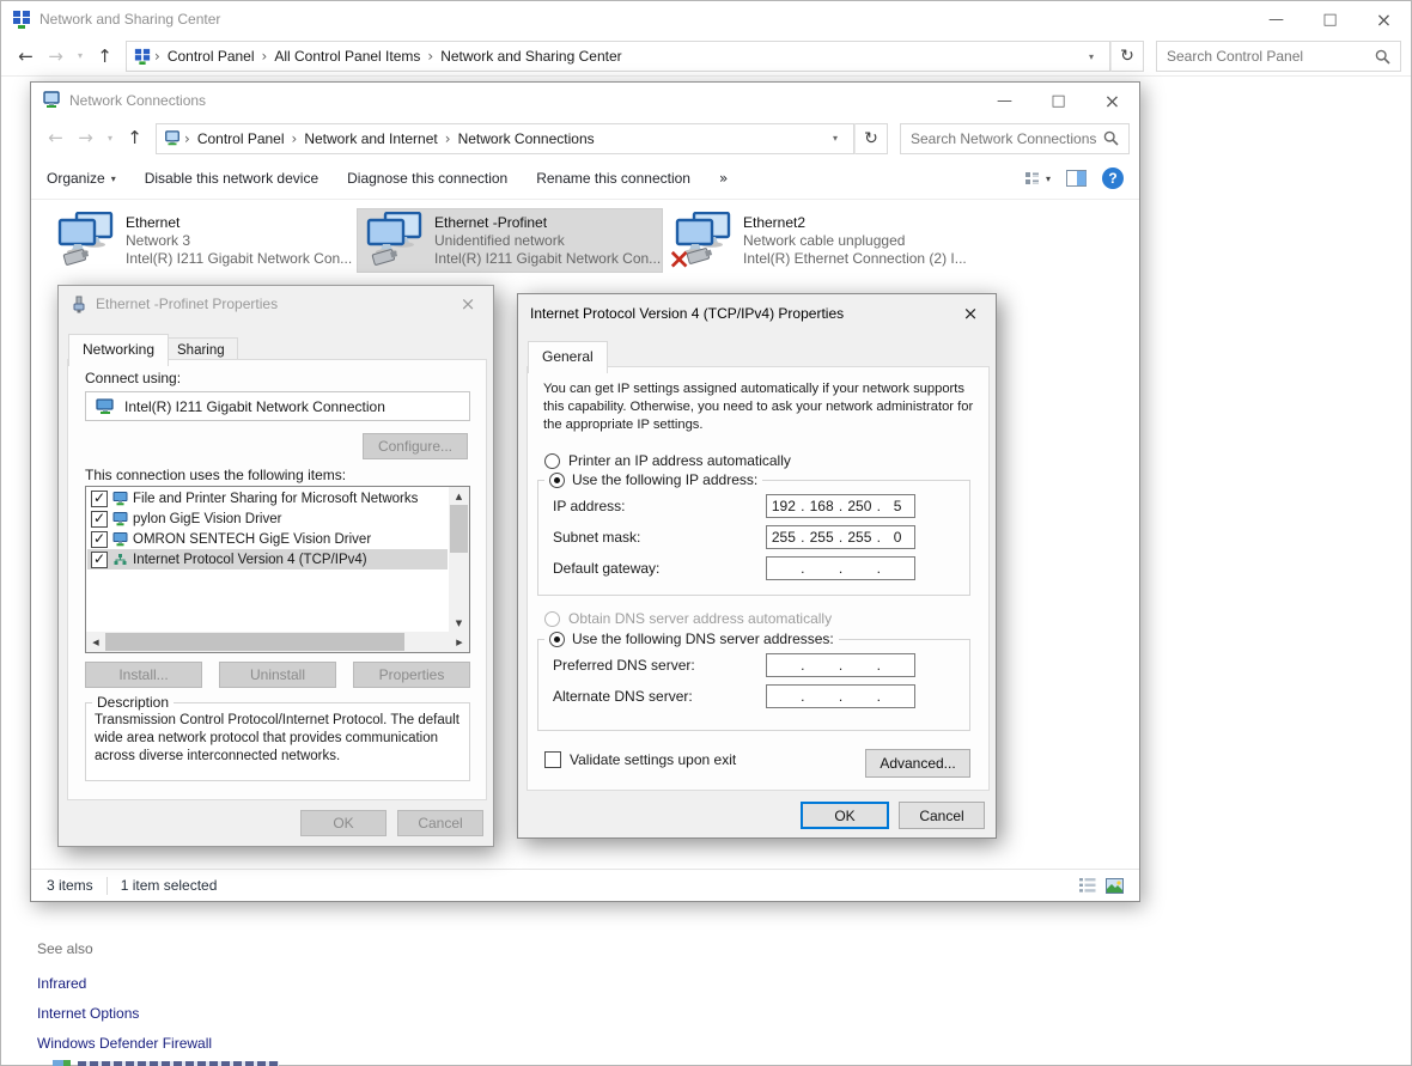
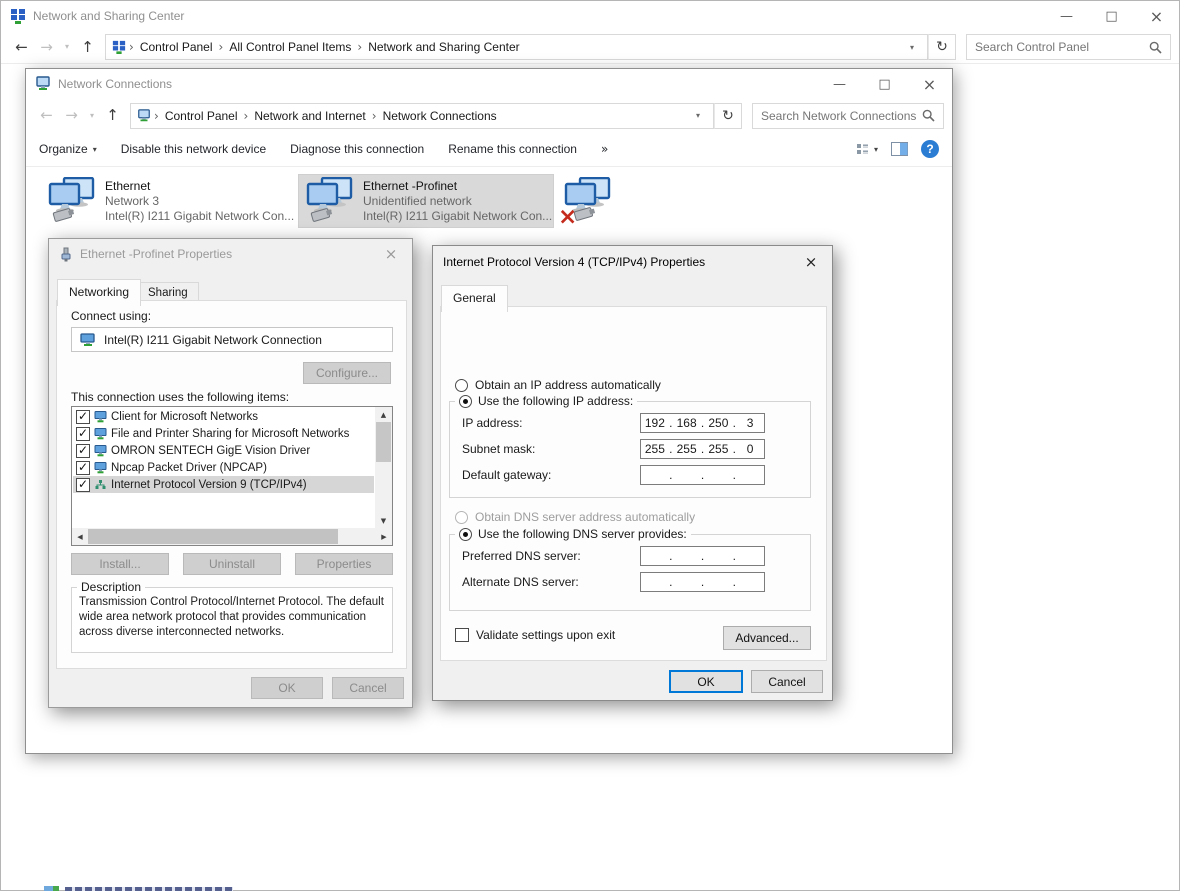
  Network and Sharing Center
  —
  □
  ×
  ←
  →
  ▾
  ↑
  Control Panel
  All Control Panel Items
  Network and Sharing Center
  ▾
  ↻
  Search Control Panel
- See also
- Infrared
- Internet Options
- Windows Defender Firewall
  Network Connections
  —
  □
  ×
  ←
  →
  ▾
  ↑
  Control Panel
  Network and Internet
  Network Connections
  ▾
  ↻
  Search Network Connections
  Organize
  ▾
  Disable this network device
  Diagnose this connection
  Rename this connection
  »
  ▾
  ?
  Ethernet
  Network 3
  Intel(R) I211 Gigabit Network Con...
  Ethernet -Profinet
  Unidentified network
  Intel(R) I211 Gigabit Network Con...
  ×
- Ethernet2
- Network cable unplugged
- Intel(R) Ethernet Connection (2) I...
- 3 items
- 1 item selected
  Ethernet -Profinet Properties
  ×
  Networking
  Sharing
  Connect using:
  Intel(R) I211 Gigabit Network Connection
  Configure...
  This connection uses the following items:
+ Client for Microsoft Networks
  File and Printer Sharing for Microsoft Networks
- pylon GigE Vision Driver
  OMRON SENTECH GigE Vision Driver
+ Npcap Packet Driver (NPCAP)
- Internet Protocol Version 4 (TCP/IPv4)
+ Internet Protocol Version 9 (TCP/IPv4)
  ▲
  ▼
  ◀
  ▶
  Install...
  Uninstall
  Properties
  Description
  Transmission Control Protocol/Internet Protocol. The default wide area network protocol that provides communication across diverse interconnected networks.
  OK
  Cancel
  Internet Protocol Version 4 (TCP/IPv4) Properties
  ×
  General
- You can get IP settings assigned automatically if your network supports this capability. Otherwise, you need to ask your network administrator for the appropriate IP settings.
- Printer an IP address automatically
+ Obtain an IP address automatically
  Use the following IP address:
  IP address:
  192
  .
  168
  .
  250
  .
- 5
+ 3
  Subnet mask:
  255
  .
  255
  .
  255
  .
  0
  Default gateway:
  .
  .
  .
  Obtain DNS server address automatically
- Use the following DNS server addresses:
+ Use the following DNS server provides:
  Preferred DNS server:
  .
  .
  .
  Alternate DNS server:
  .
  .
  .
  Validate settings upon exit
  Advanced...
  OK
  Cancel
